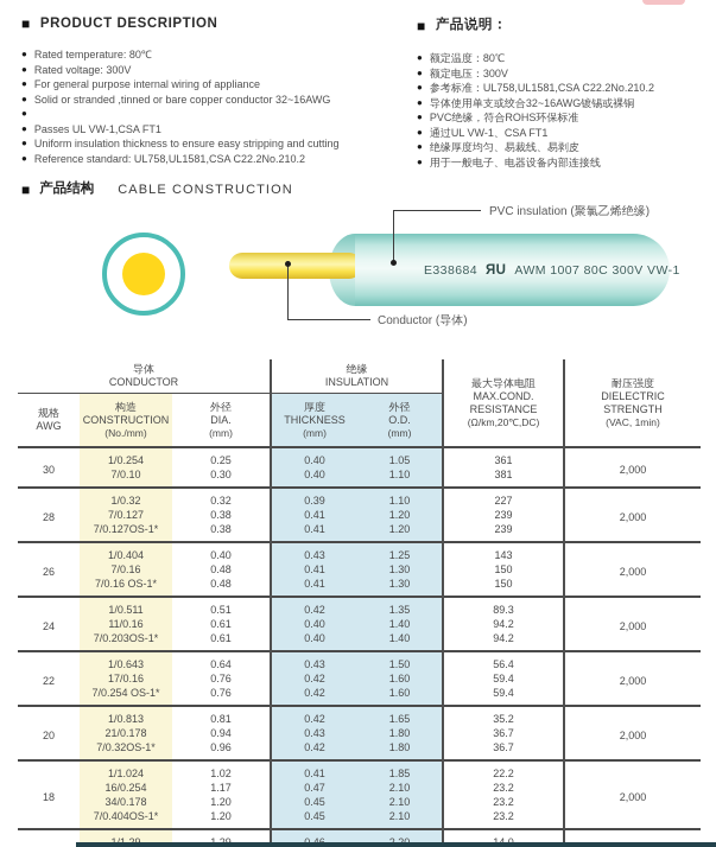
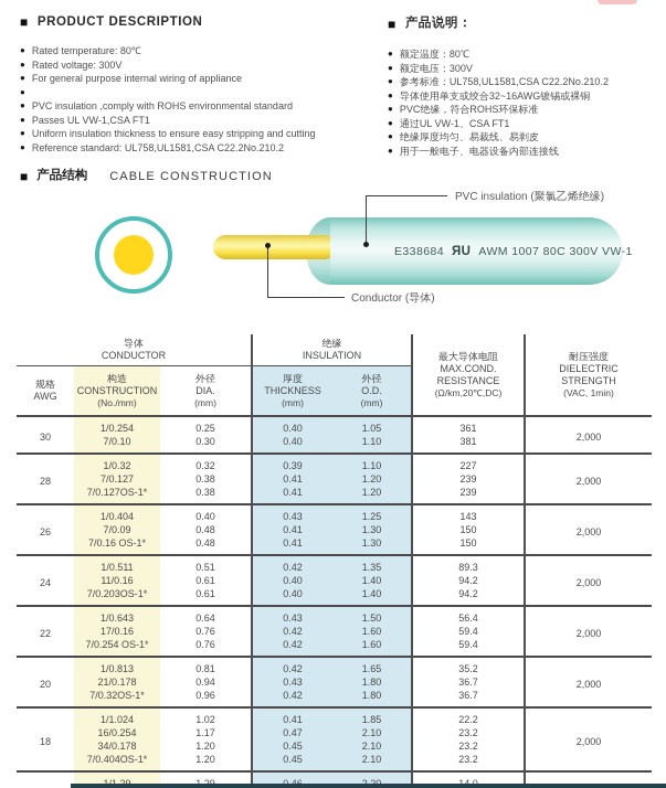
  ■
  PRODUCT DESCRIPTION
  ●
  Rated temperature: 80℃
  ●
  Rated voltage: 300V
  ●
  For general purpose internal wiring of appliance
  ●
- Solid or stranded ,tinned or bare copper conductor 32~16AWG
  ●
+ PVC insulation ,comply with ROHS environmental standard
  ●
  Passes UL VW-1,CSA FT1
  ●
  Uniform insulation thickness to ensure easy stripping and cutting
  ●
  Reference standard: UL758,UL1581,CSA C22.2No.210.2
  ■
  产品说明：
  ●
  额定温度：80℃
  ●
  额定电压：300V
  ●
  参考标准：UL758,UL1581,CSA C22.2No.210.2
  ●
  导体使用单支或绞合32~16AWG镀锡或裸铜
  ●
  PVC绝缘，符合ROHS环保标准
  ●
  通过UL VW-1、CSA FT1
  ●
  绝缘厚度均匀、易裁线、易剥皮
  ●
  用于一般电子、电器设备内部连接线
  ■
  产品结构
  CABLE CONSTRUCTION
  E338684
  ЯU
  AWM 1007 80C 300V VW-1
  PVC insulation (聚氯乙烯绝缘)
  Conductor (导体)
  导体 CONDUCTOR	绝缘 INSULATION	最大导体电阻 MAX.COND. RESISTANCE (Ω/km,20℃,DC)	耐压强度 DIELECTRIC STRENGTH (VAC, 1min)
  规格 AWG	构造 CONSTRUCTION (No./mm)	外径 DIA. (mm)	厚度 THICKNESS (mm)	外径 O.D. (mm)
  30	1/0.254	0.25	0.40	1.05	361	2,000
  7/0.10	0.30	0.40	1.10	381
  28	1/0.32	0.32	0.39	1.10	227	2,000
  7/0.127	0.38	0.41	1.20	239
  7/0.127OS-1*	0.38	0.41	1.20	239
  26	1/0.404	0.40	0.43	1.25	143	2,000
- 7/0.16	0.48	0.41	1.30	150
+ 7/0.09	0.48	0.41	1.30	150
  7/0.16 OS-1*	0.48	0.41	1.30	150
  24	1/0.511	0.51	0.42	1.35	89.3	2,000
  11/0.16	0.61	0.40	1.40	94.2
  7/0.203OS-1*	0.61	0.40	1.40	94.2
  22	1/0.643	0.64	0.43	1.50	56.4	2,000
  17/0.16	0.76	0.42	1.60	59.4
  7/0.254 OS-1*	0.76	0.42	1.60	59.4
  20	1/0.813	0.81	0.42	1.65	35.2	2,000
  21/0.178	0.94	0.43	1.80	36.7
  7/0.32OS-1*	0.96	0.42	1.80	36.7
  18	1/1.024	1.02	0.41	1.85	22.2	2,000
  16/0.254	1.17	0.47	2.10	23.2
  34/0.178	1.20	0.45	2.10	23.2
  7/0.404OS-1*	1.20	0.45	2.10	23.2
